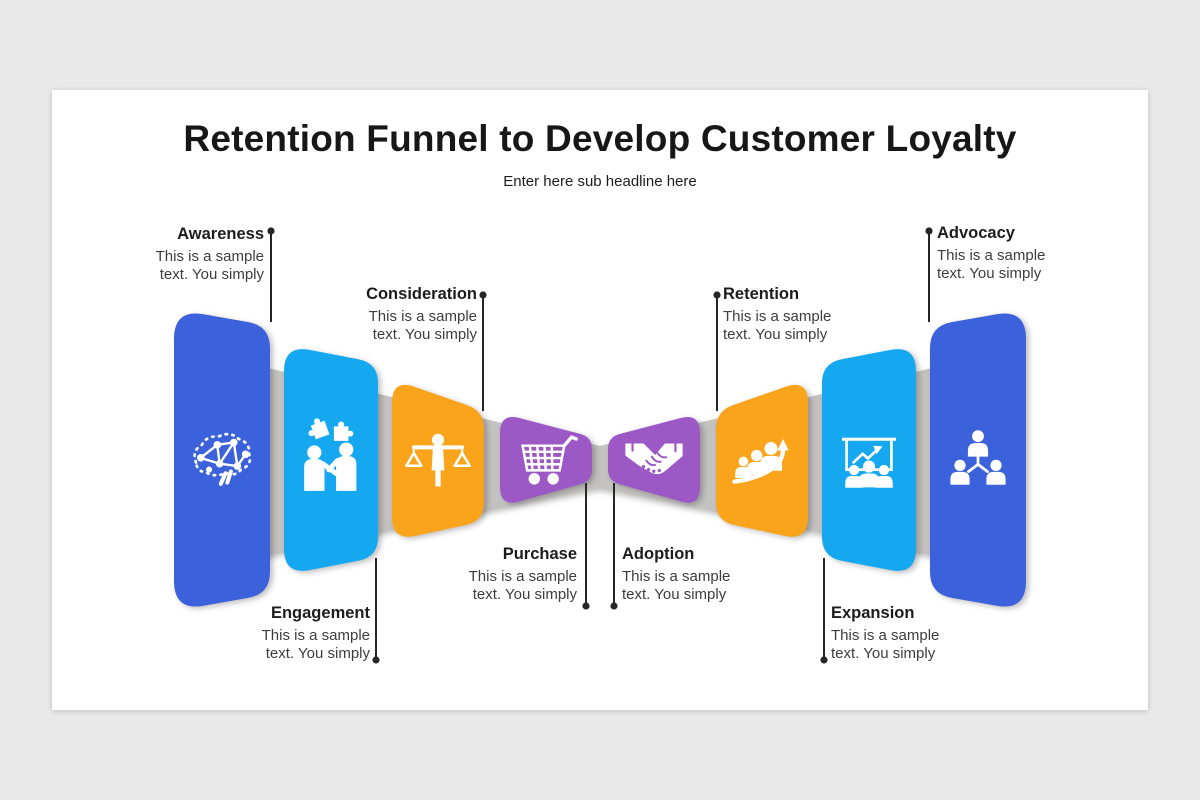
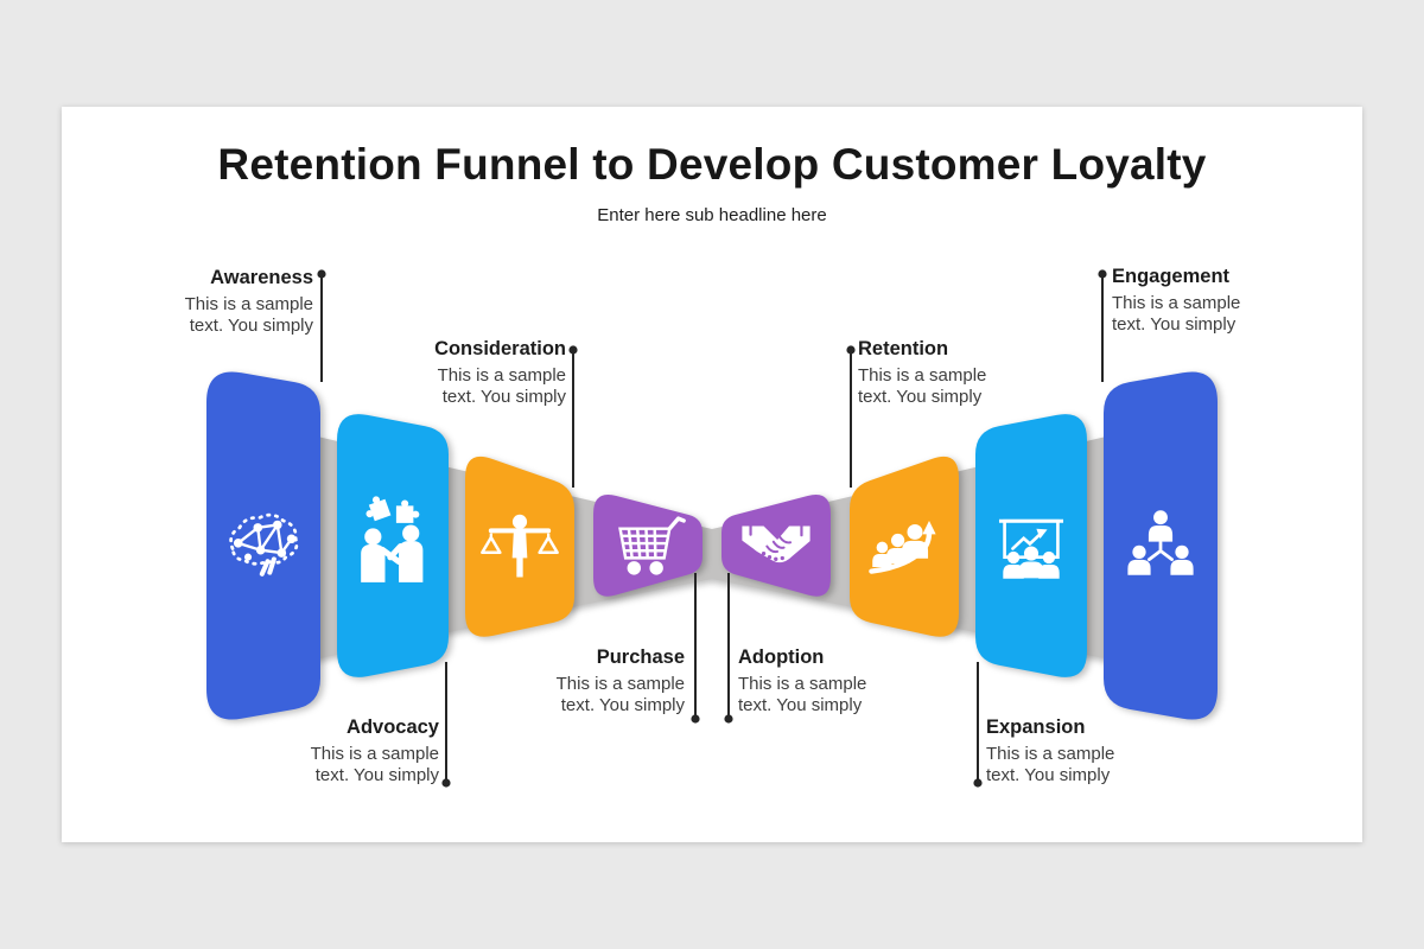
  Retention Funnel to Develop Customer Loyalty
  Enter here sub headline here
  Awareness
  This is a sample text. You simply
- Engagement
+ Advocacy
  This is a sample text. You simply
  Consideration
  This is a sample text. You simply
  Purchase
  This is a sample text. You simply
  Adoption
  This is a sample text. You simply
  Retention
  This is a sample text. You simply
  Expansion
  This is a sample text. You simply
- Advocacy
+ Engagement
  This is a sample text. You simply
